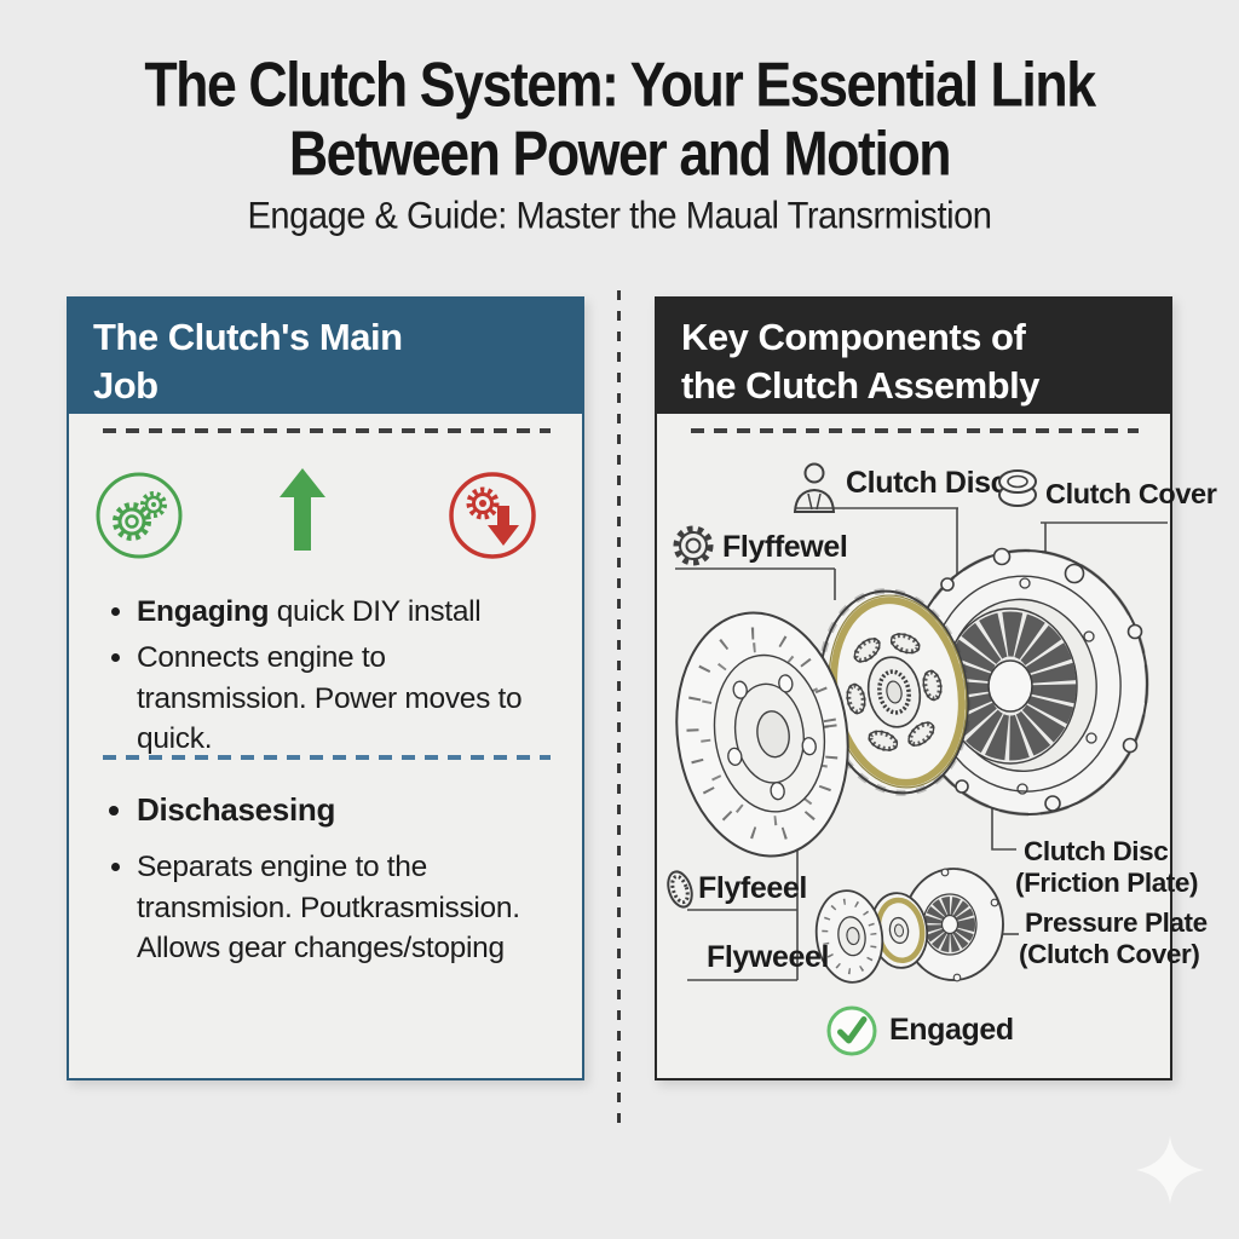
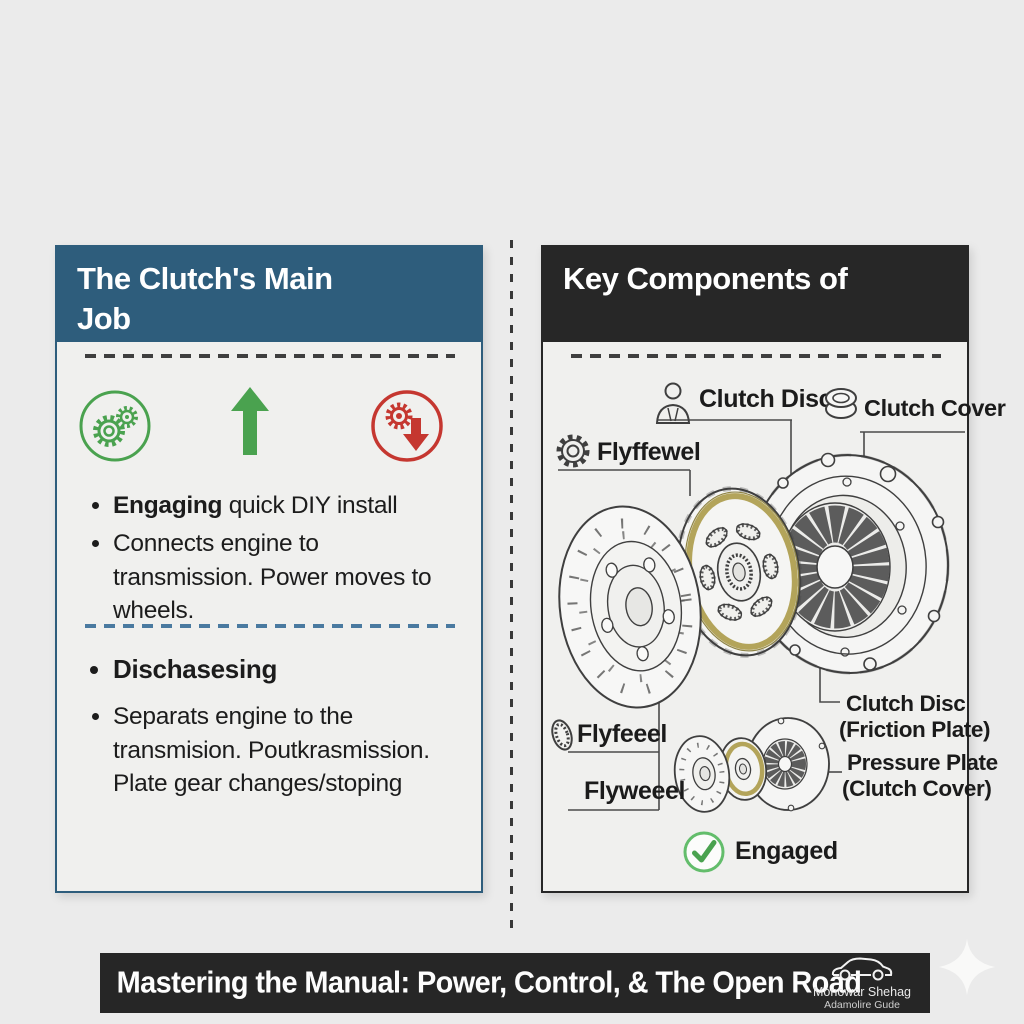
- The Clutch System: Your Essential Link
- Between Power and Motion
- Engage & Guide: Master the Maual Transrmistion
  The Clutch's Main
  Job
  Engaging quick DIY install
- Connects engine to transmission. Power moves to quick.
+ Connects engine to transmission. Power moves to wheels.
  Dischasesing
- Separats engine to the transmision. Poutkrasmission. Allows gear changes/stoping
+ Separats engine to the transmision. Poutkrasmission. Plate gear changes/stoping
  Key Components of
- the Clutch Assembly
  Clutch Dis
  Clutch Cover
  Flyffewel
  Clutch Disc
  (Friction Plate)
  Flyfeeel
  Flyweeel
  Pressure Plate
  (Clutch Cover)
  Engaged
+ Mastering the Manual: Power, Control, & The Open Road
+ Monowar Shehag
+ Adamolire Gude
